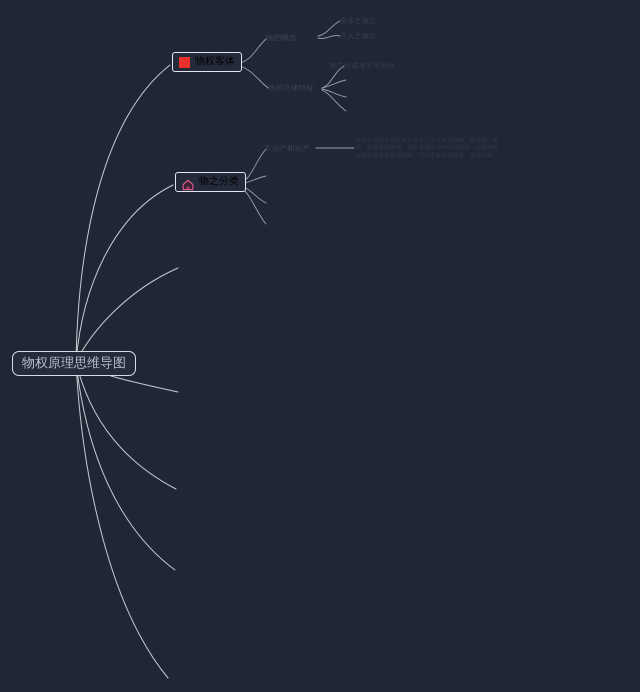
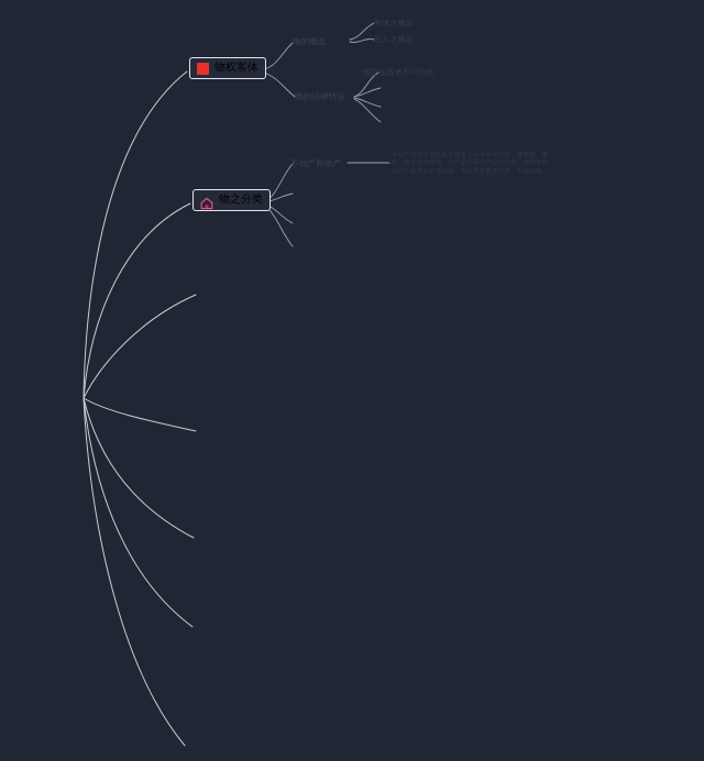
- 物权原理思维导图
  物权客体
  物之分类
  物的概念
  物的法律特征
  有体之物品
  无人之物品
  独立性或者不可分性
  不动产和动产
